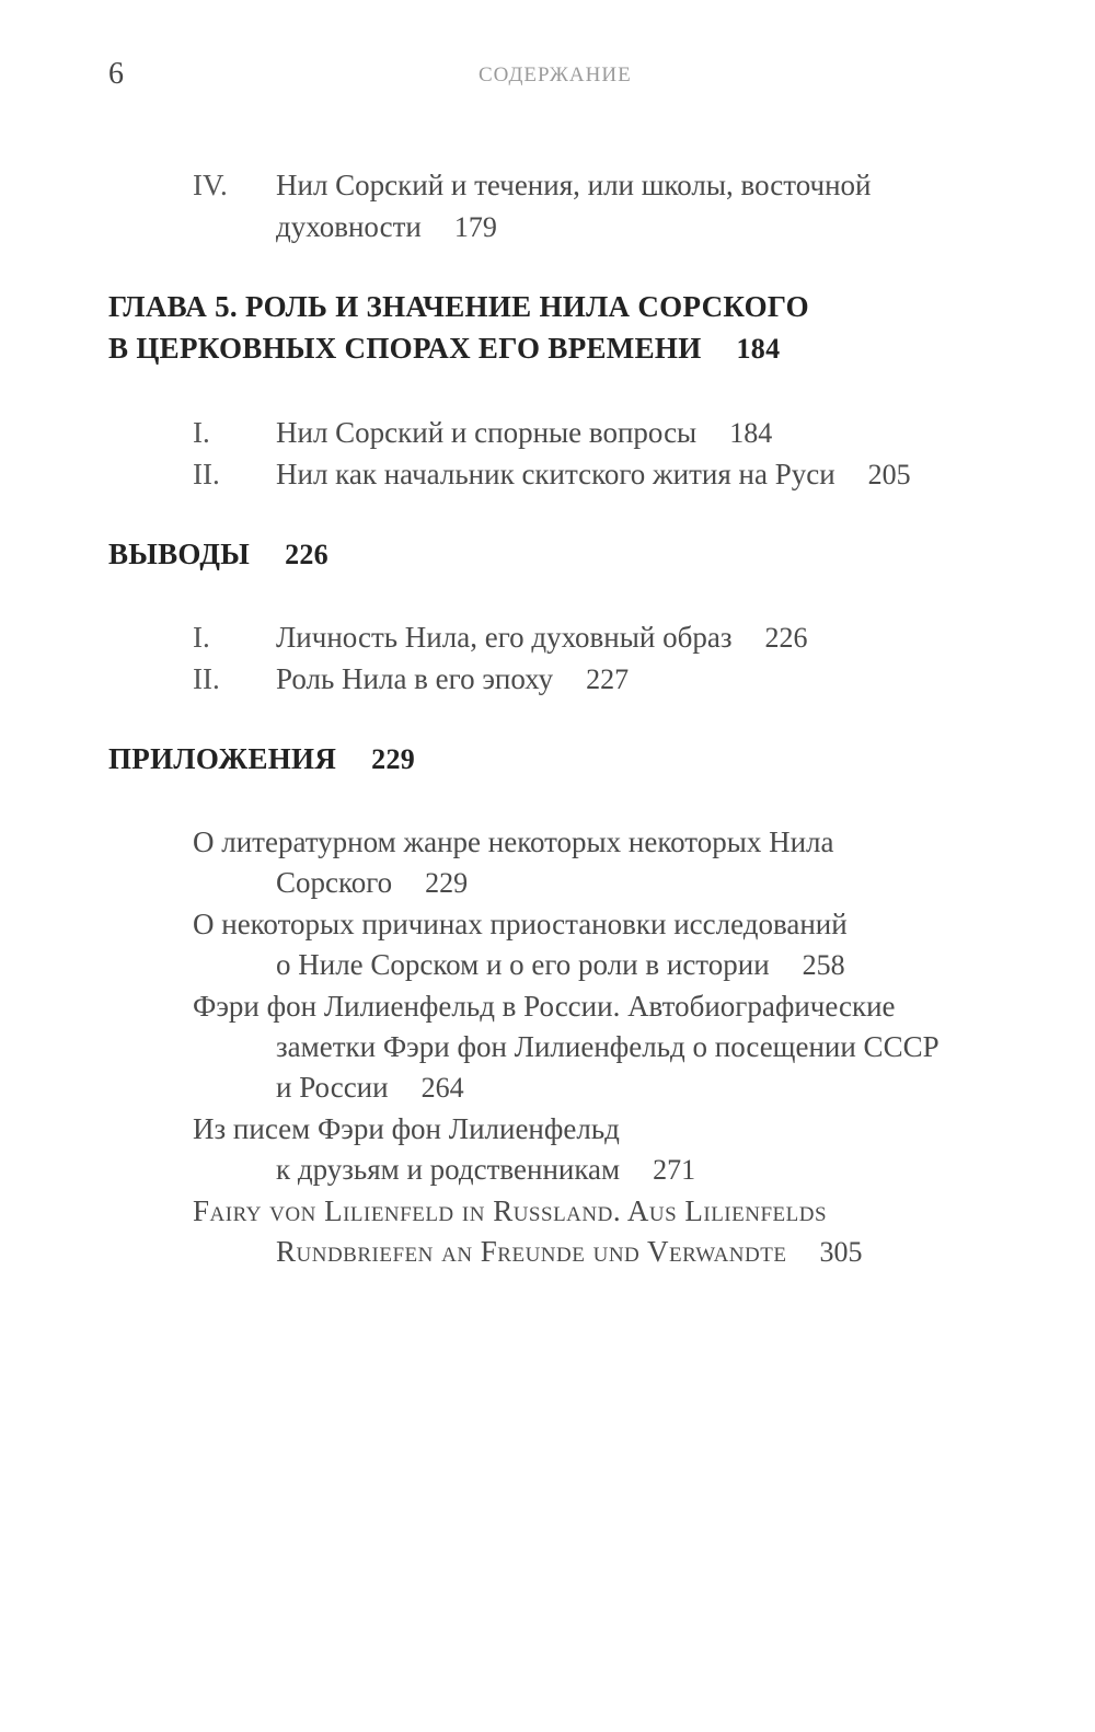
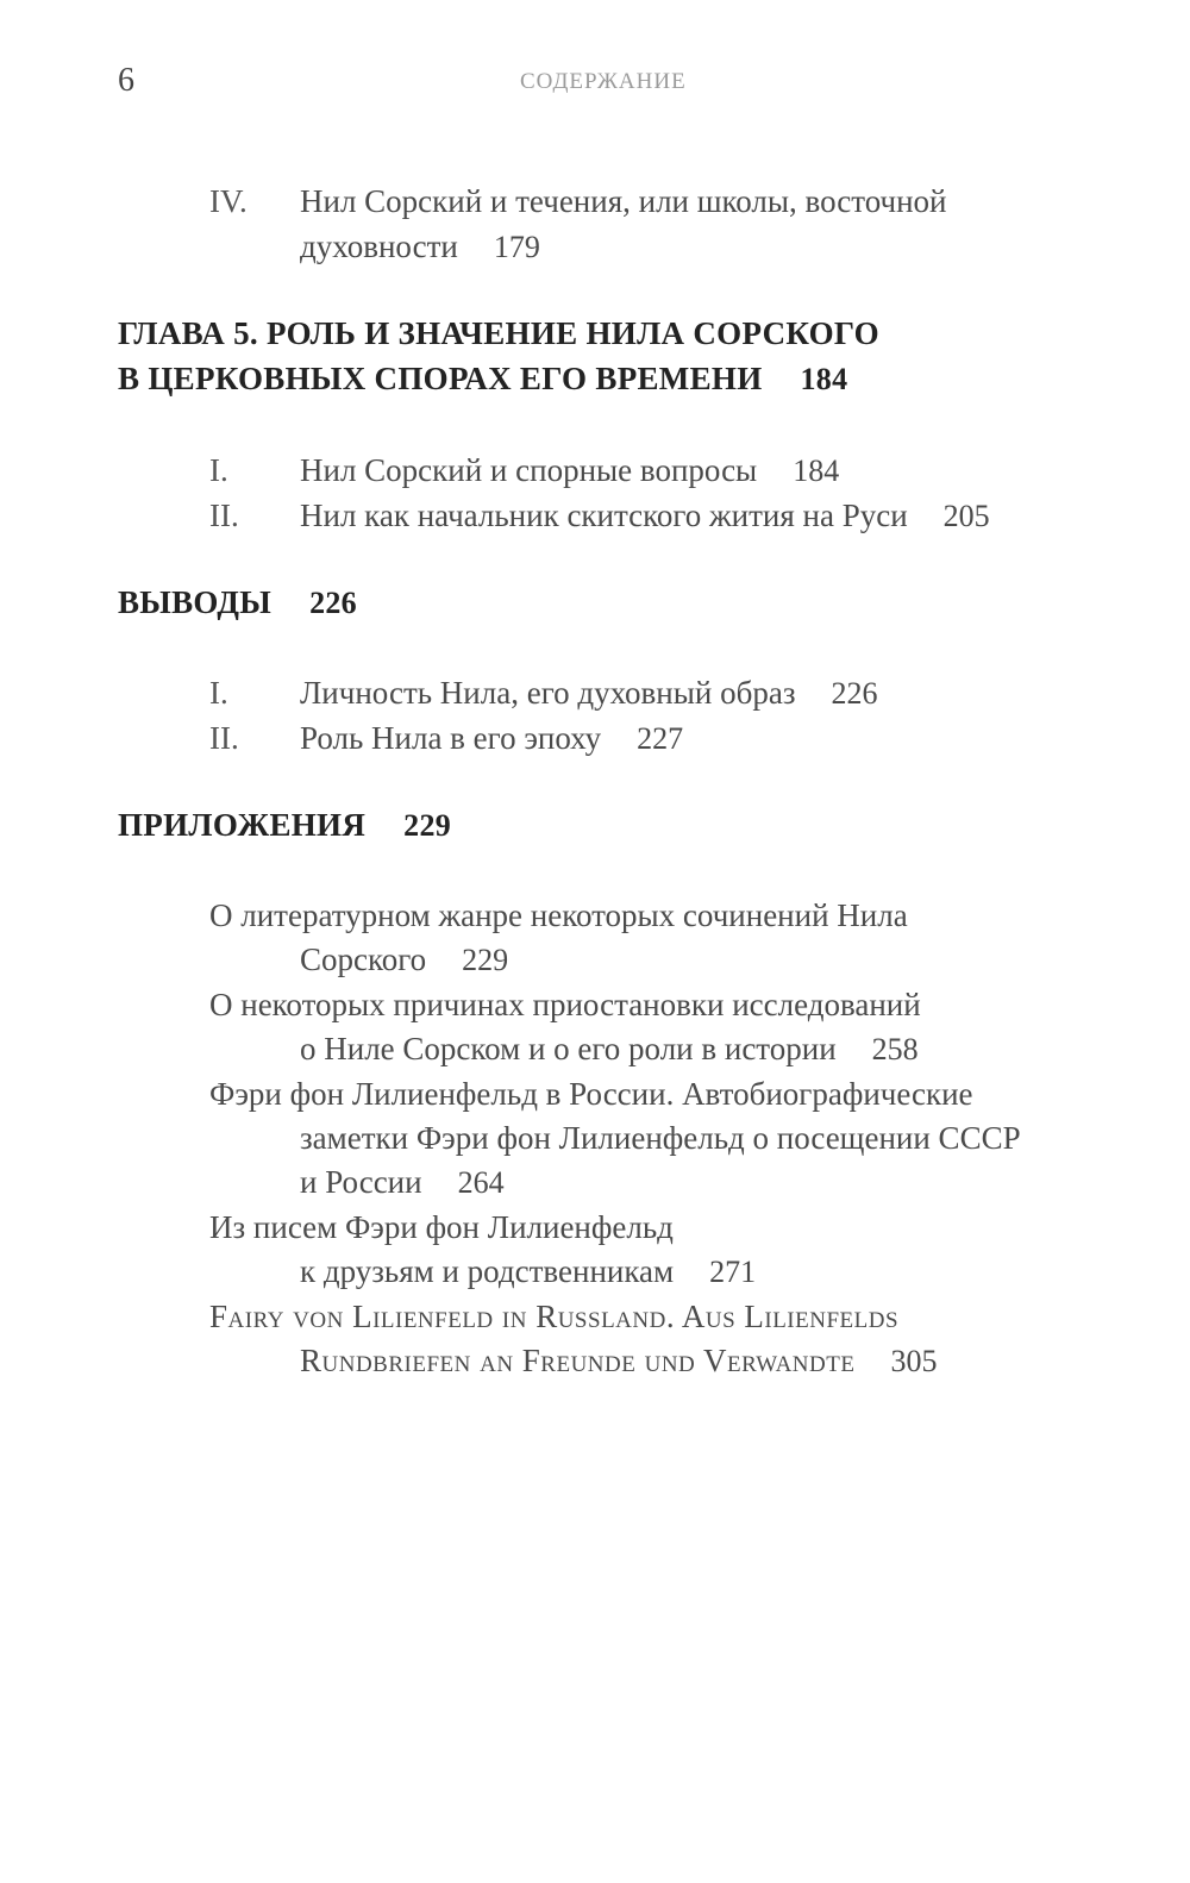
  6
  СОДЕРЖАНИЕ
  IV.
  Нил Сорский и течения, или школы, восточной
  духовности 179
  ГЛАВА 5. РОЛЬ И ЗНАЧЕНИЕ НИЛА СОРСКОГО
  В ЦЕРКОВНЫХ СПОРАХ ЕГО ВРЕМЕНИ 184
  I.
  Нил Сорский и спорные вопросы 184
  II.
  Нил как начальник скитского жития на Руси 205
  ВЫВОДЫ 226
  I.
  Личность Нила, его духовный образ 226
  II.
  Роль Нила в его эпоху 227
  ПРИЛОЖЕНИЯ 229
- О литературном жанре некоторых некоторых Нила
+ О литературном жанре некоторых сочинений Нила
  Сорского 229
  О некоторых причинах приостановки исследований
  о Ниле Сорском и о его роли в истории 258
  Фэри фон Лилиенфельд в России. Автобиографические
  заметки Фэри фон Лилиенфельд о посещении СССР
  и России 264
  Из писем Фэри фон Лилиенфельд
  к друзьям и родственникам 271
  Fairy von Lilienfeld in Russland. Aus Lilienfelds
  Rundbriefen an Freunde und Verwandte 305
